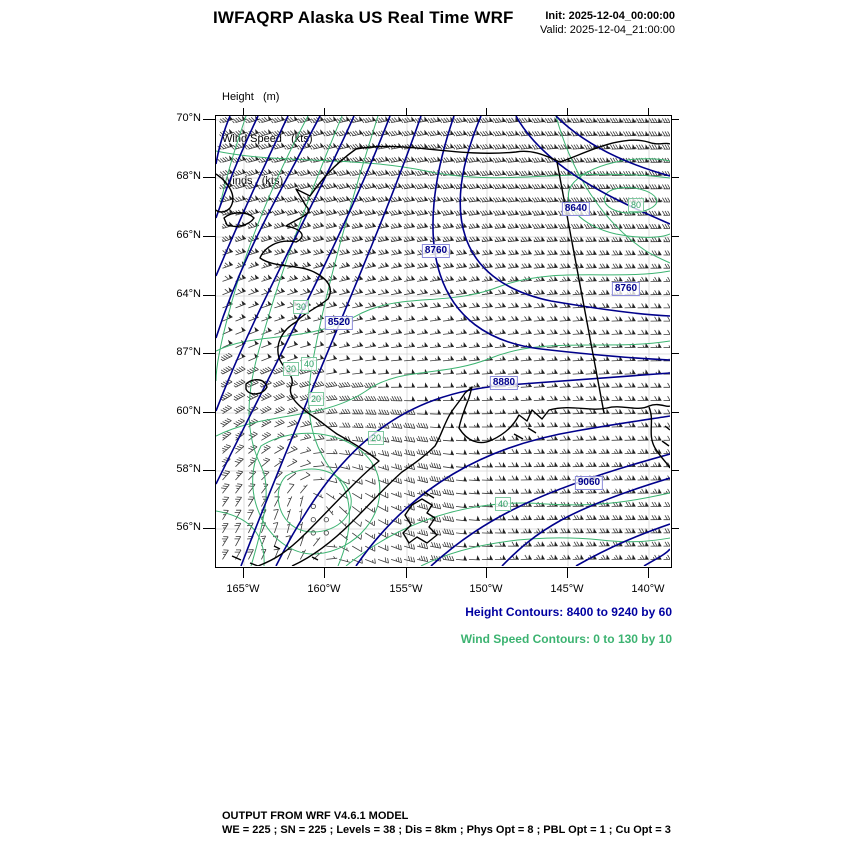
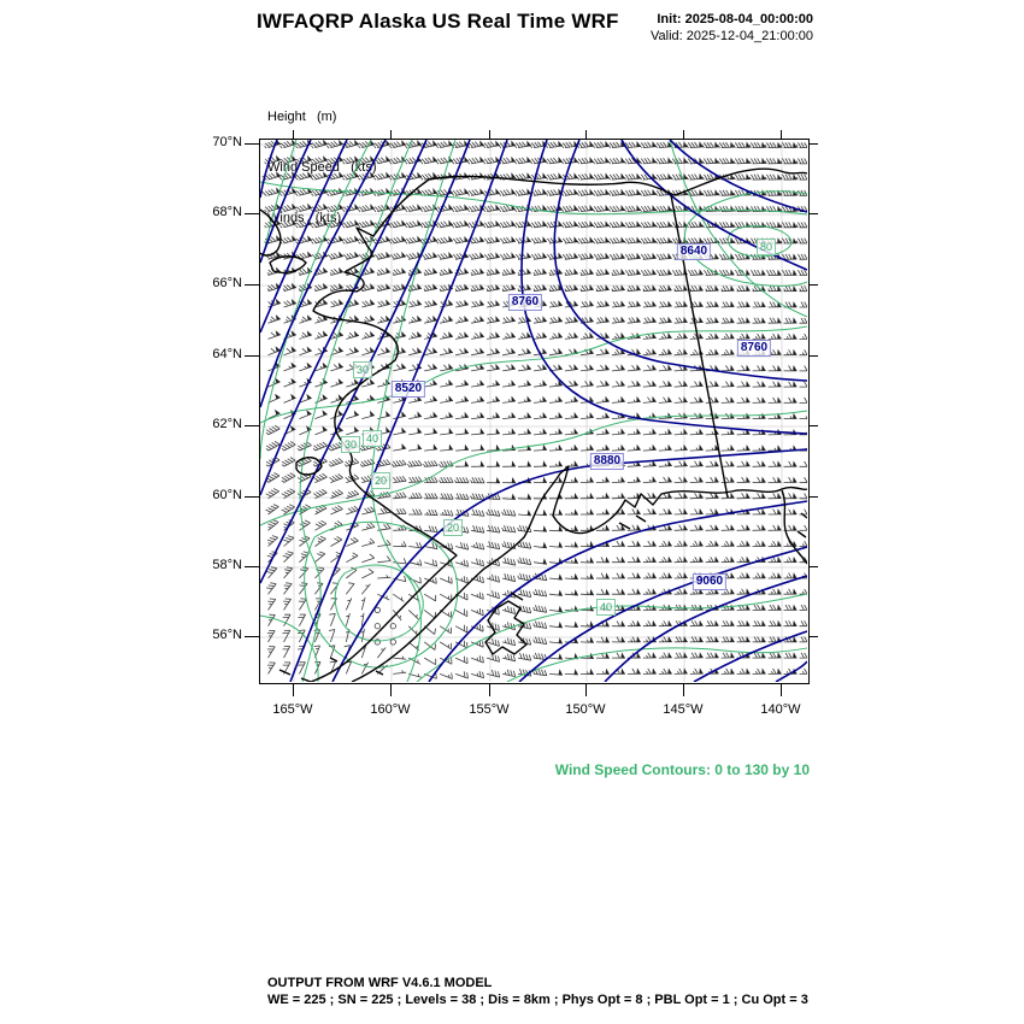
  IWFAQRP Alaska US Real Time WRF
- Init: 2025-12-04_00:00:00
+ Init: 2025-08-04_00:00:00
  Valid: 2025-12-04_21:00:00
  Height (m)
  Win Speed (kts)
  Wins (kts)
  8640
  8760
  8760
  8520
  8880
  9060
  80
  30
  40
  30
  20
  20
  40
- Height Contours: 8400 to 9240 by 60
  Wind Speed Contours: 0 to 130 by 10
  OUTPUT FROM WRF V4.6.1 MODEL
  WE = 225 ; SN = 225 ; Levels = 38 ; Dis = 8km ; Phys Opt = 8 ; PBL Opt = 1 ; Cu Opt = 3
  70°N
  68°N
  66°N
  64°N
- 87°N
+ 62°N
  60°N
  58°N
  56°N
  165°W
  160°W
  155°W
  150°W
  145°W
  140°W
